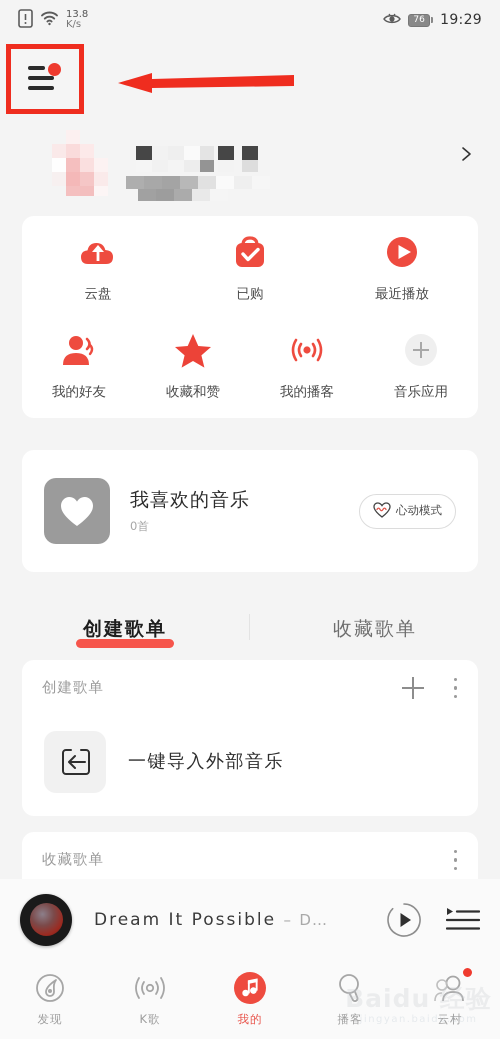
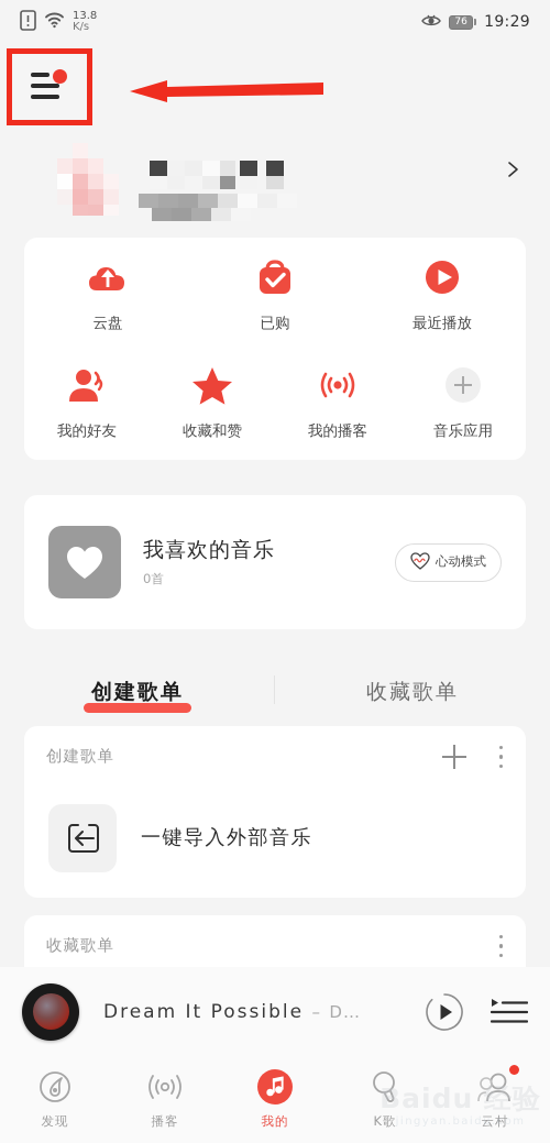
  13.8
  K/s
  76
  19:29
  云盘
  已购
  最近播放
  我的好友
  收藏和赞
  我的播客
  音乐应用
  我喜欢的音乐
  0首
  心动模式
  创建歌单
  收藏歌单
  创建歌单
  一键导入外部音乐
  收藏歌单
  Dream It Possible – D…
  发现
- K歌
+ 播客
  我的
- 播客
+ K歌
  云村
  Baidu 经验
  jingyan.baidu.com
